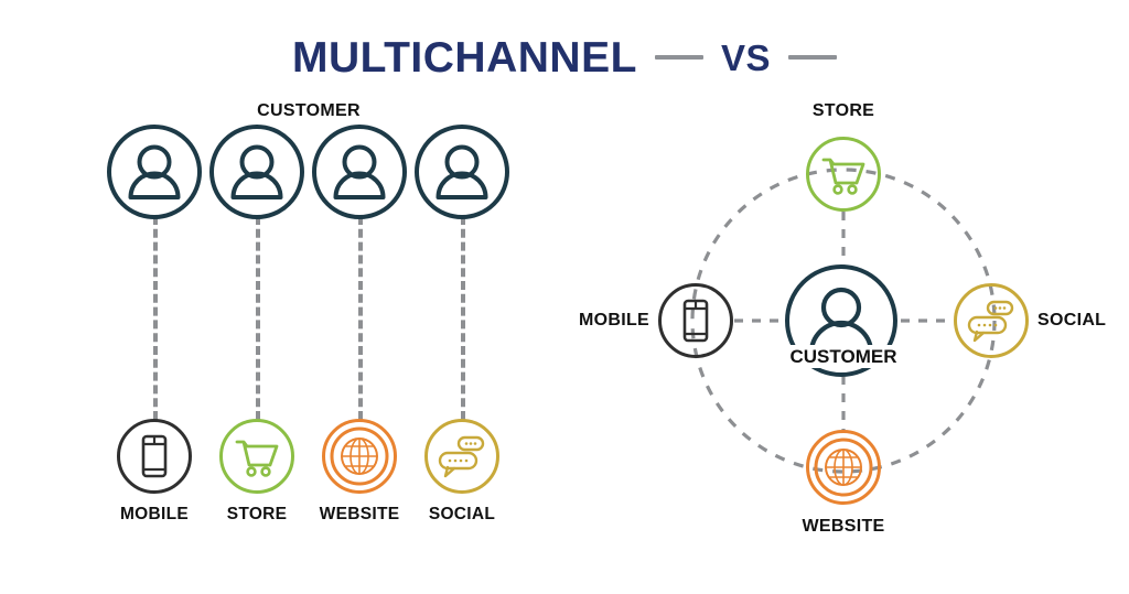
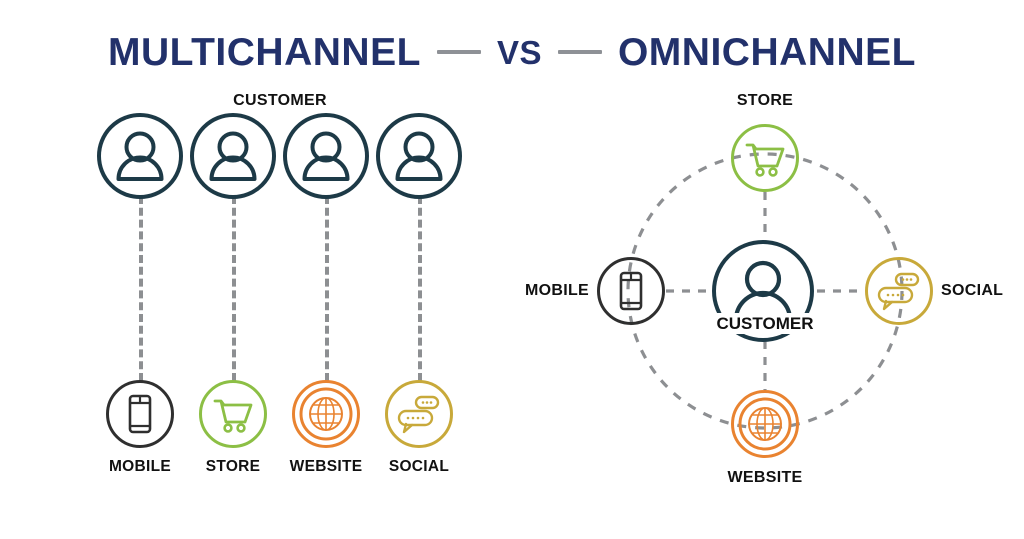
  MULTICHANNEL
  VS
+ OMNICHANNEL
  CUSTOMER
  MOBILE
  STORE
  WEBSITE
  SOCIAL
  STORE
  MOBILE
  SOCIAL
  WEBSITE
  CUSTOMER
